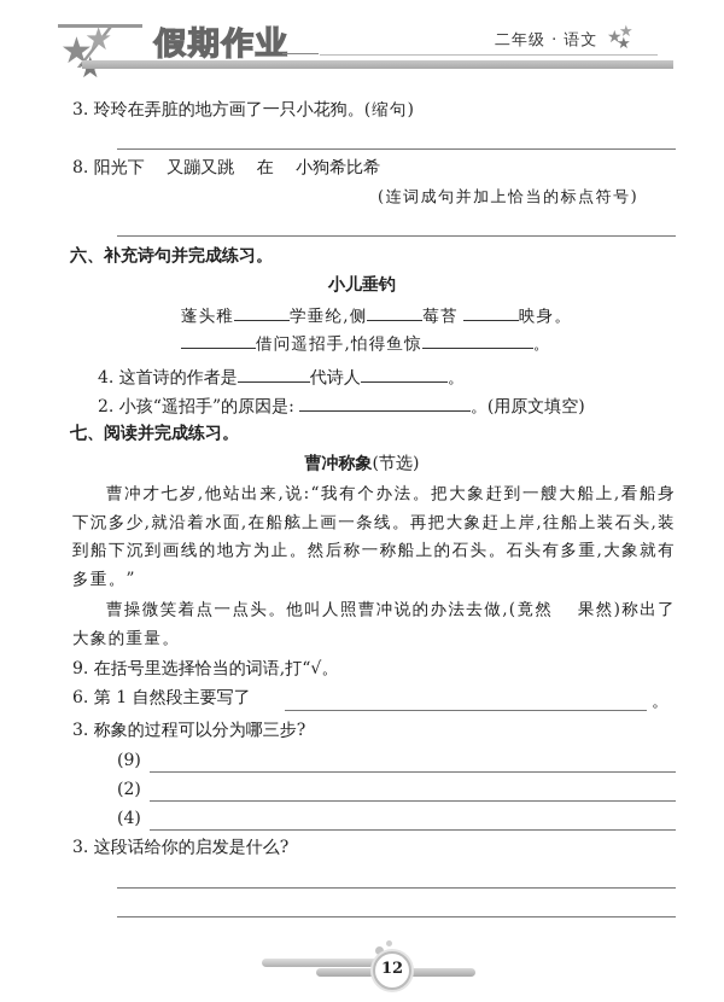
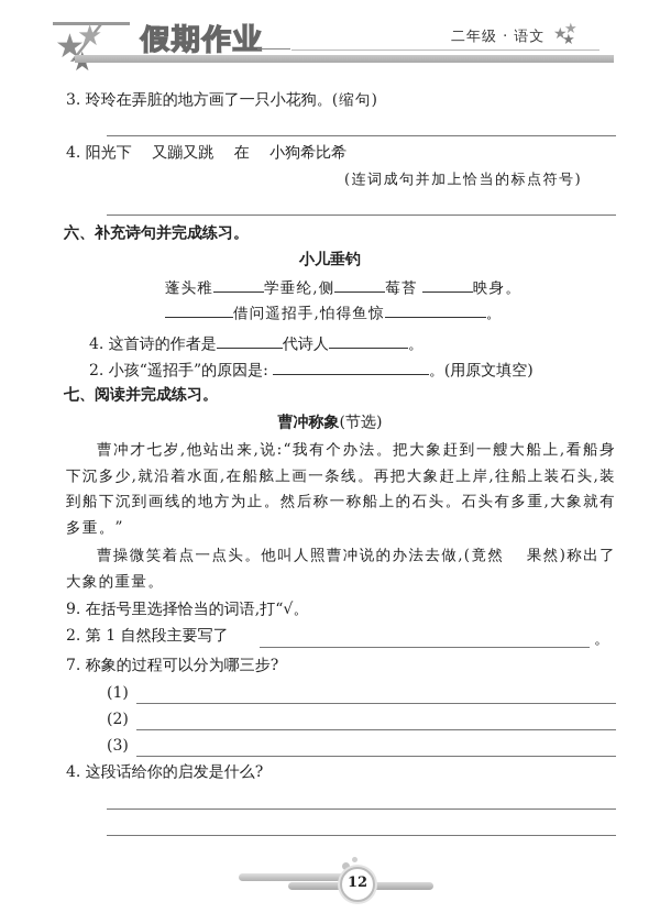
  ★
  ★
  假期作业
  二年级 · 语文
  ★
  ★
  ★
  3. 玲玲在弄脏的地方画了一只小花狗。(缩句)
- 8. 阳光下 又蹦又跳 在 小狗希比希
+ 4. 阳光下 又蹦又跳 在 小狗希比希
  (连词成句并加上恰当的标点符号)
  六、补充诗句并完成练习。
  小儿垂钓
  蓬头稚 学垂纶,侧 莓苔 映身。
  借问遥招手,怕得鱼惊 。
  4. 这首诗的作者是 代诗人 。
  2. 小孩“遥招手”的原因是: 。(用原文填空)
  七、阅读并完成练习。
  曹冲称象(节选)
  曹冲才七岁,他站出来,说:“我有个办法。把大象赶到一艘大船上,看船身下沉多少,就沿着水面,在船舷上画一条线。再把大象赶上岸,往船上装石头,装到船下沉到画线的地方为止。然后称一称船上的石头。石头有多重,大象就有多重。”
  曹操微笑着点一点头。他叫人照曹冲说的办法去做,(竟然 果然)称出了大象的重量。
  9. 在括号里选择恰当的词语,打“√。
- 6. 第 1 自然段主要写了
+ 2. 第 1 自然段主要写了
  。
- 3. 称象的过程可以分为哪三步?
+ 7. 称象的过程可以分为哪三步?
- (9)
+ (1)
  (2)
- (4)
+ (3)
- 3. 这段话给你的启发是什么?
+ 4. 这段话给你的启发是什么?
  12
